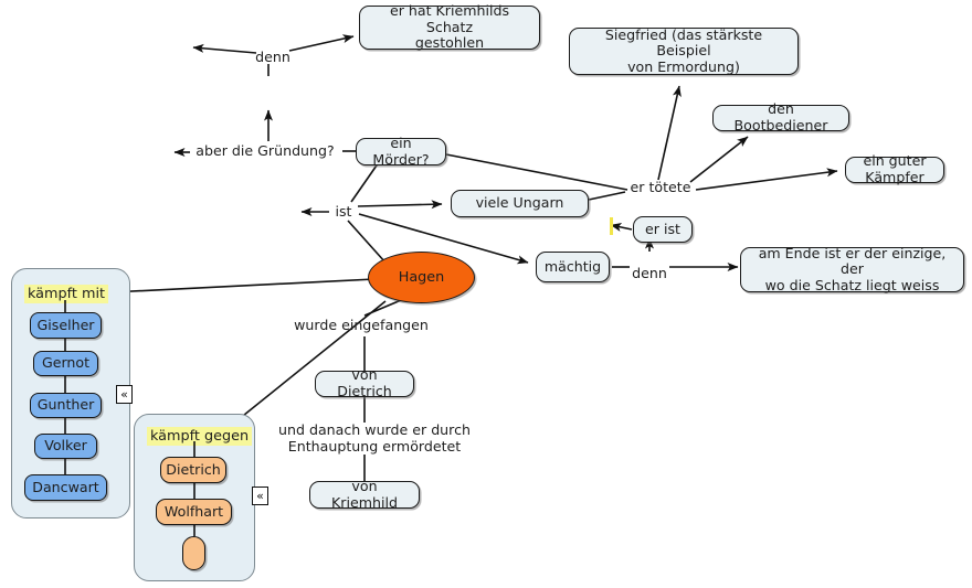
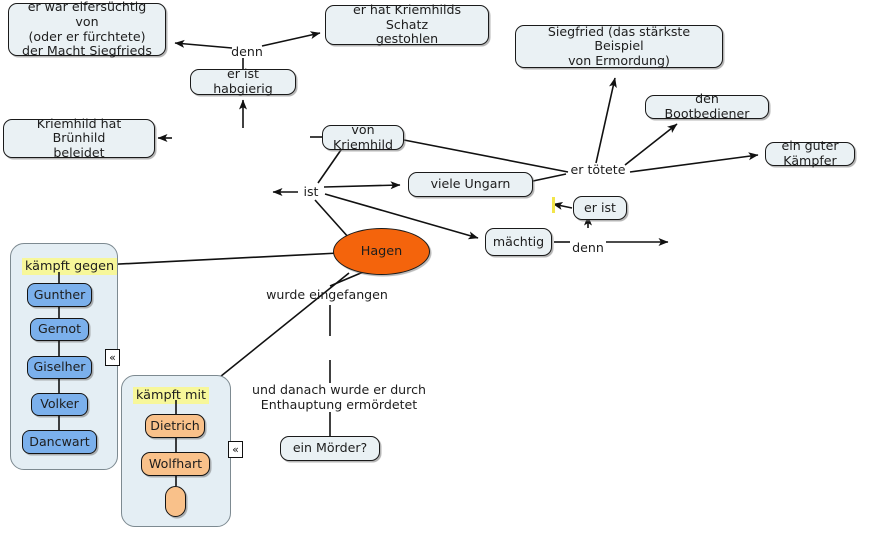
+ er war eifersüchtig von
+ (oder er fürchtete)
+ der Macht Siegfrieds
  er hat Kriemhilds Schatz
  gestohlen
  Siegfried (das stärkste Beispiel
  von Ermordung)
+ er ist habgierig
  den Bootbediener
+ Kriemhild hat Brünhild
+ beleidet
- ein Mörder?
+ von Kriemhild
  ein guter Kämpfer
  viele Ungarn
  er ist
  mächtig
- am Ende ist er der einzige, der
- wo die Schatz liegt weiss
- von Dietrich
- von Kriemhild
+ ein Mörder?
  Hagen
  denn
- aber die Gründung?
  ist
  er tötete
  denn
  wurde eingefangen
  und danach wurde er durch
  Enthauptung ermördetet
- kämpft mit
+ kämpft gegen
- Giselher
+ Gunther
  Gernot
- Gunther
+ Giselher
  Volker
  Dancwart
  «
- kämpft gegen
+ kämpft mit
  Dietrich
  Wolfhart
  «
